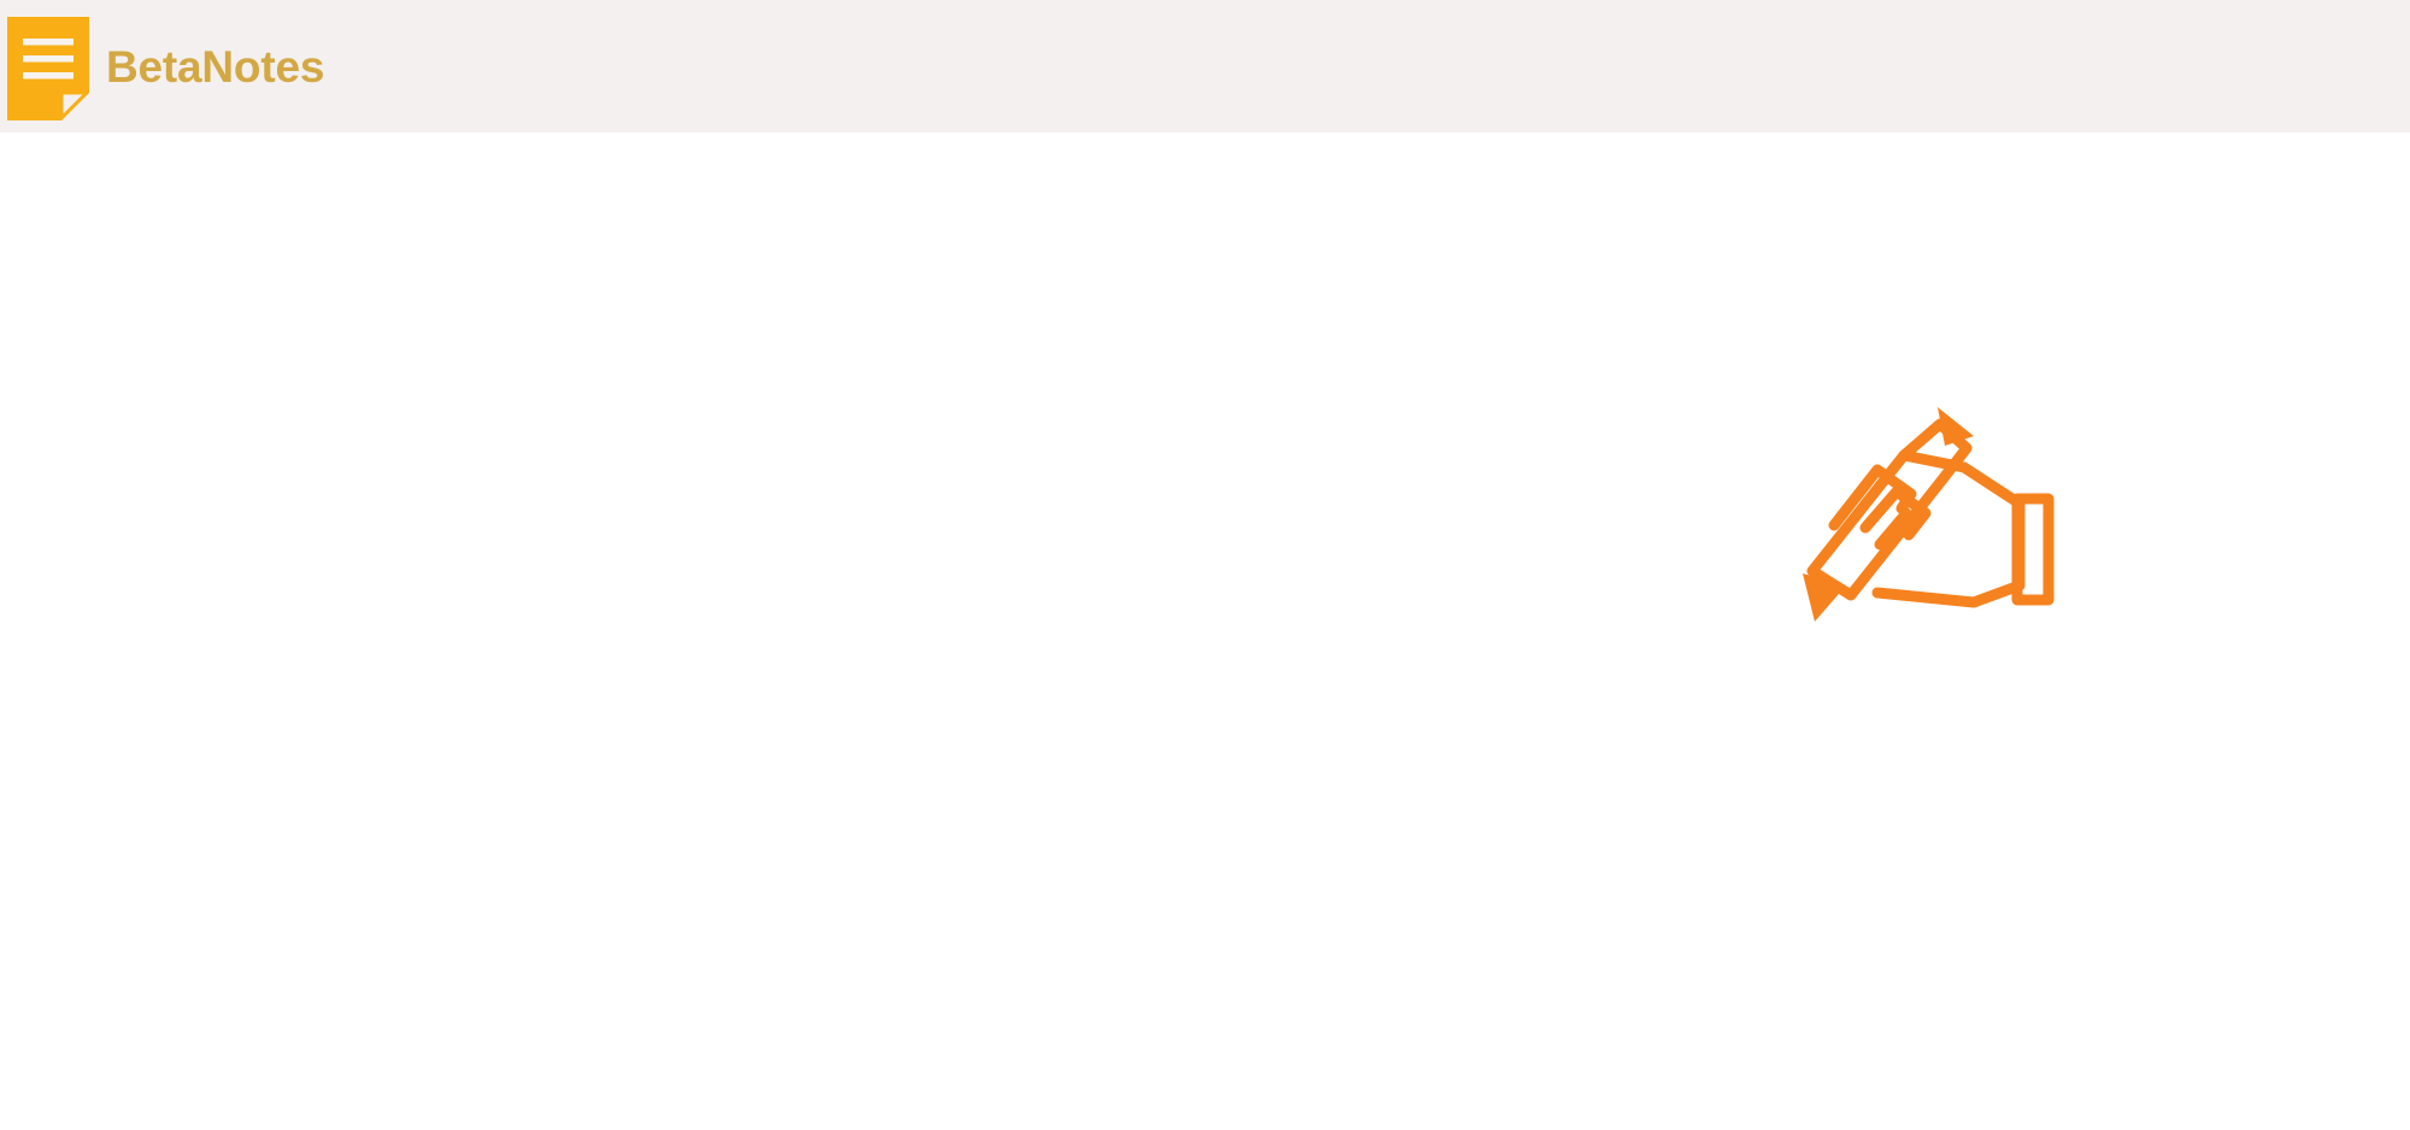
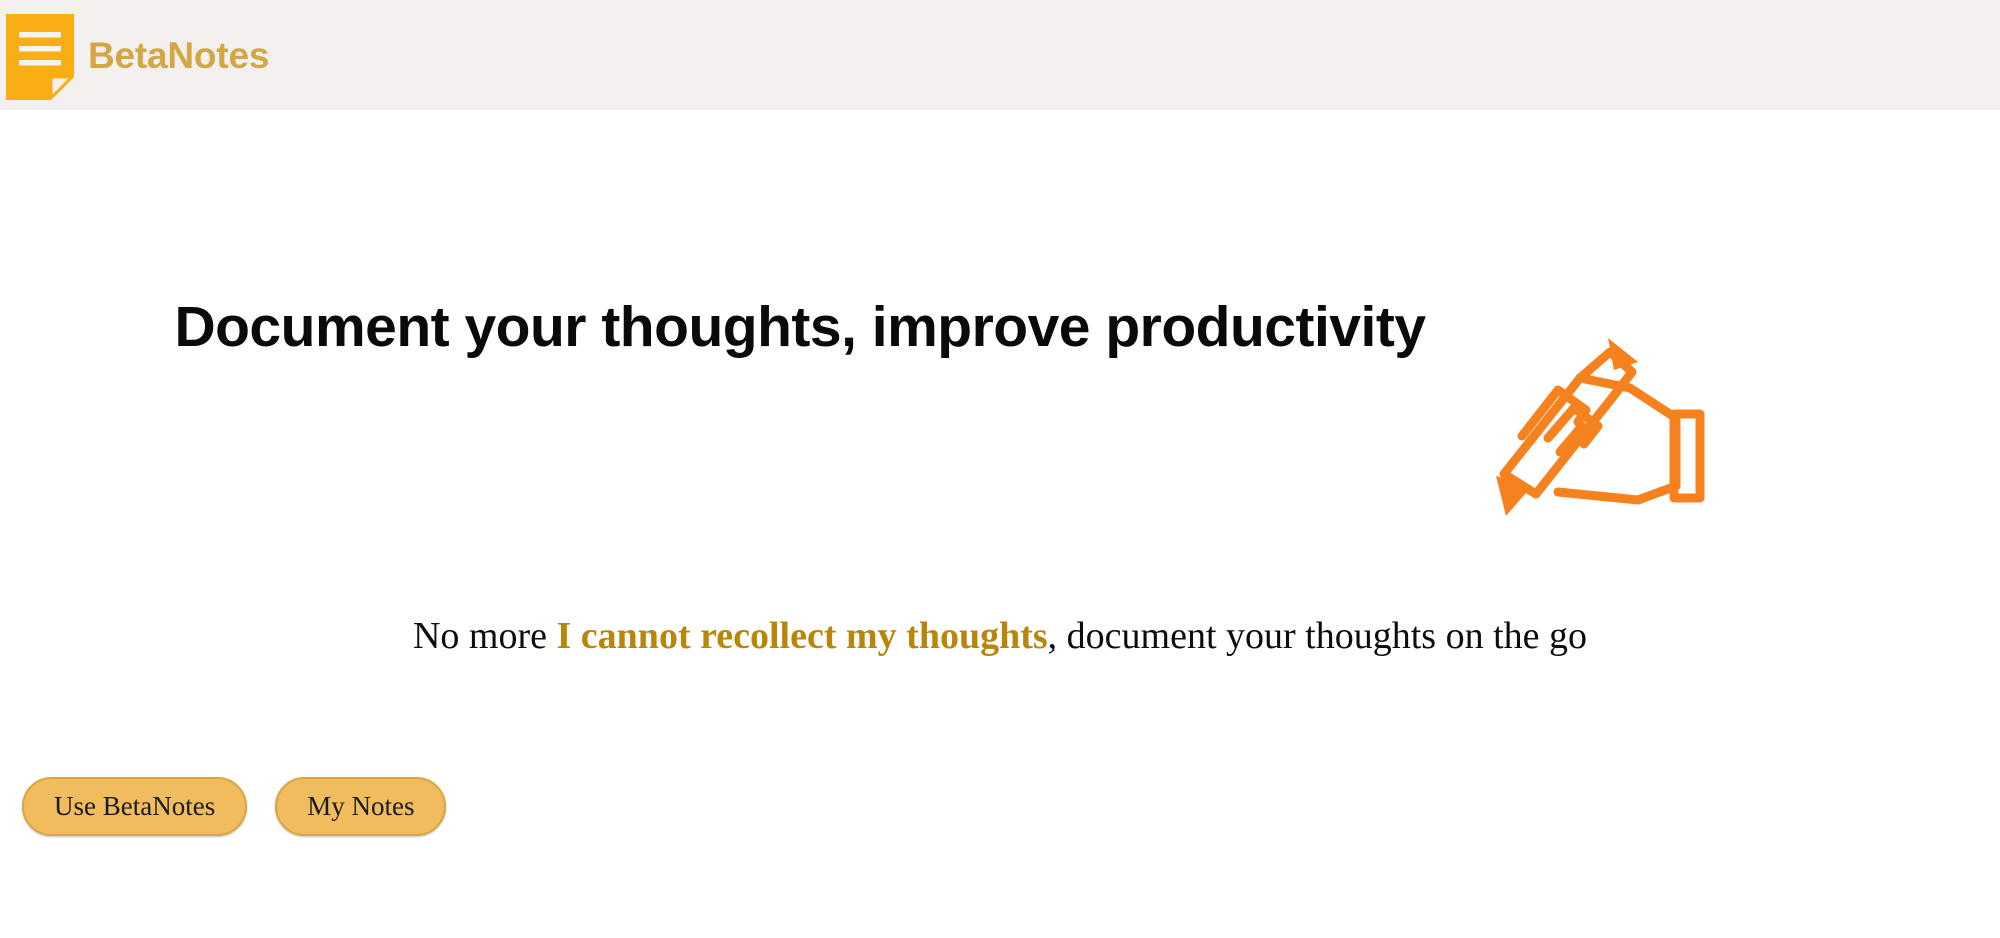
  BetaNotes
+ Document your thoughts, improve productivity
+ No more I cannot recollect my thoughts, document your thoughts on the go
+ Use BetaNotes
+ My Notes
